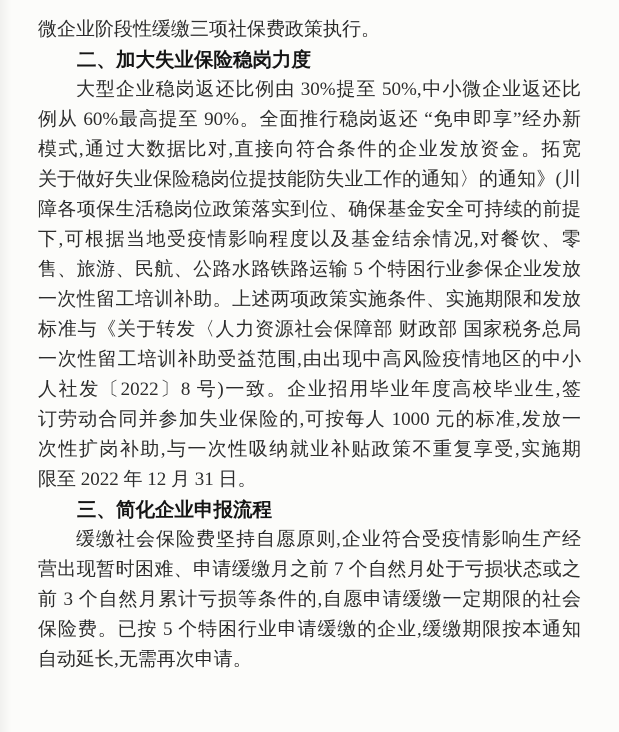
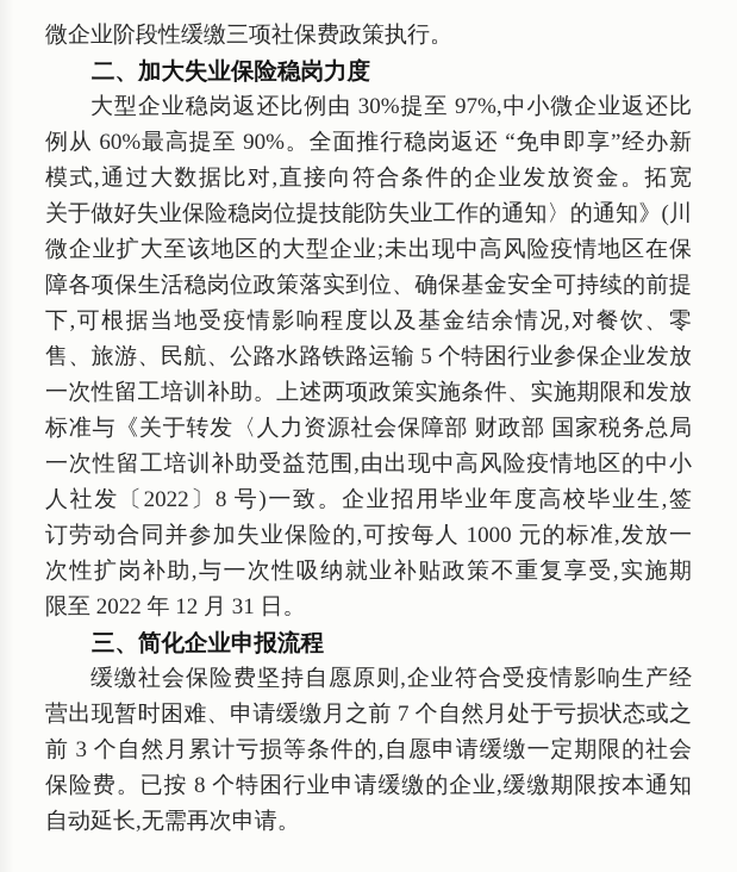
  微企业阶段性缓缴三项社保费政策执行。
  二、加大失业保险稳岗力度
- 大型企业稳岗返还比例由 30%提至 50%,中小微企业返还比
+ 大型企业稳岗返还比例由 30%提至 97%,中小微企业返还比
  例从 60%最高提至 90%。全面推行稳岗返还 “免申即享”经办新
  模式,通过大数据比对,直接向符合条件的企业发放资金。拓宽
  关于做好失业保险稳岗位提技能防失业工作的通知〉的通知》(川
+ 微企业扩大至该地区的大型企业;未出现中高风险疫情地区在保
  障各项保生活稳岗位政策落实到位、确保基金安全可持续的前提
  下,可根据当地受疫情影响程度以及基金结余情况,对餐饮、零
  售、旅游、民航、公路水路铁路运输 5 个特困行业参保企业发放
  一次性留工培训补助。上述两项政策实施条件、实施期限和发放
  标准与《关于转发〈人力资源社会保障部 财政部 国家税务总局
  一次性留工培训补助受益范围,由出现中高风险疫情地区的中小
  人社发〔2022〕8 号)一致。企业招用毕业年度高校毕业生,签
  订劳动合同并参加失业保险的,可按每人 1000 元的标准,发放一
  次性扩岗补助,与一次性吸纳就业补贴政策不重复享受,实施期
  限至 2022 年 12 月 31 日。
  三、简化企业申报流程
  缓缴社会保险费坚持自愿原则,企业符合受疫情影响生产经
  营出现暂时困难、申请缓缴月之前 7 个自然月处于亏损状态或之
  前 3 个自然月累计亏损等条件的,自愿申请缓缴一定期限的社会
- 保险费。已按 5 个特困行业申请缓缴的企业,缓缴期限按本通知
+ 保险费。已按 8 个特困行业申请缓缴的企业,缓缴期限按本通知
  自动延长,无需再次申请。
